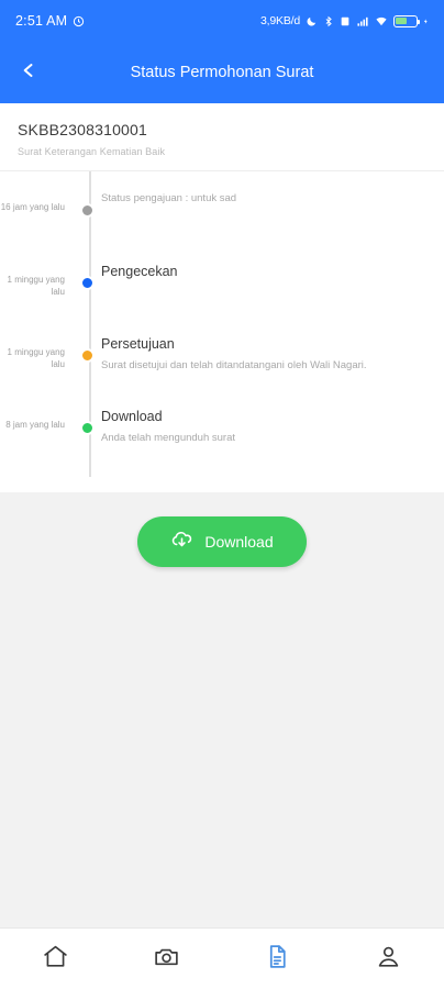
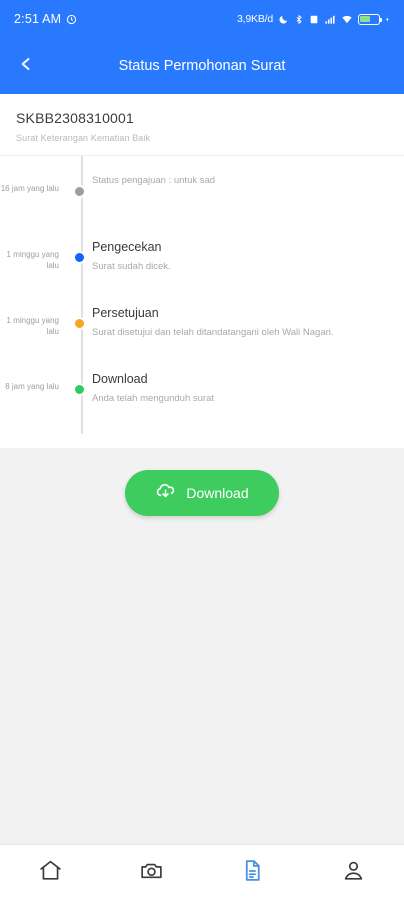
  2:51 AM
  3,9KB/d
  Status Permohonan Surat
  SKBB2308310001
  Surat Keterangan Kematian Baik
  16 jam yang lalu
  Status pengajuan : untuk sad
  1 minggu yang lalu
  Pengecekan
+ Surat sudah dicek.
  1 minggu yang lalu
  Persetujuan
  Surat disetujui dan telah ditandatangani oleh Wali Nagari.
  8 jam yang lalu
  Download
  Anda telah mengunduh surat
  Download
